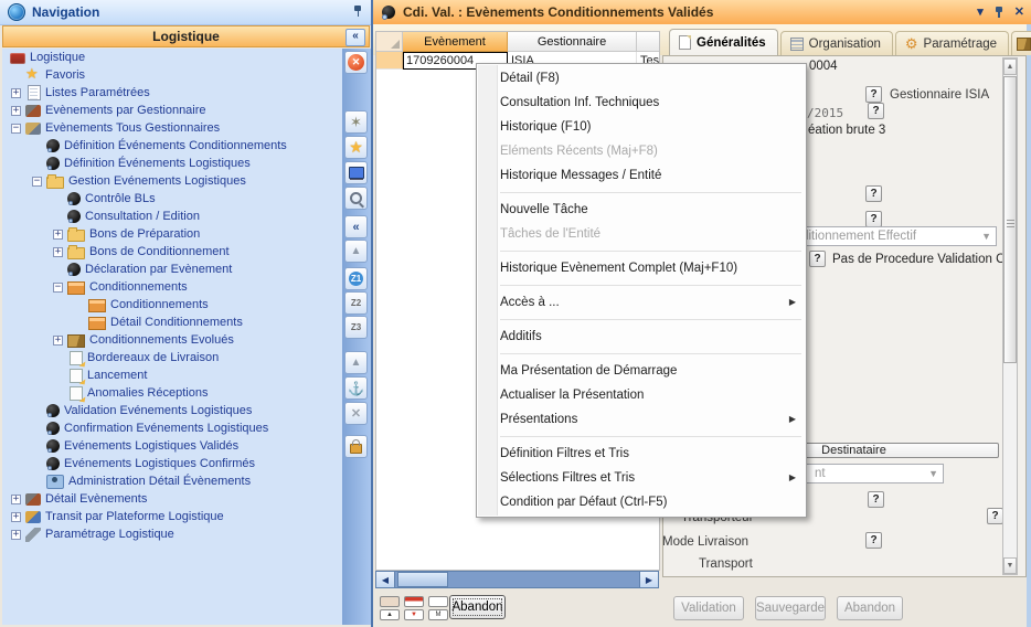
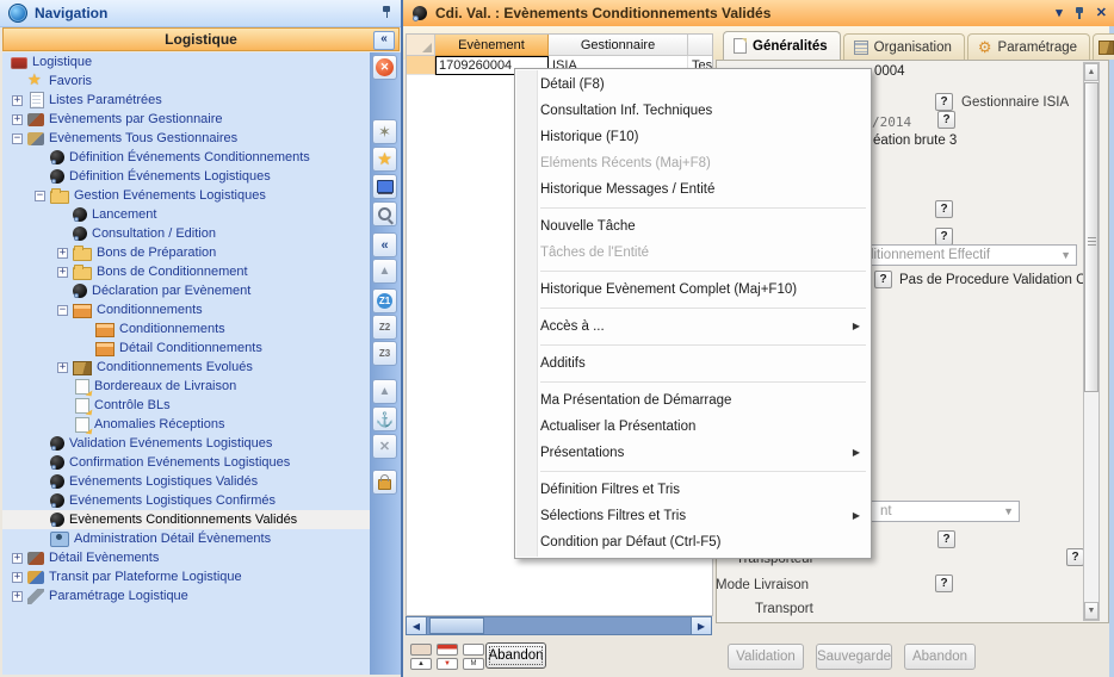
  Navigation
  Logistique
  «
  Logistique
  Favoris
  +
  Listes Paramétrées
  +
  Evènements par Gestionnaire
  −
  Evènements Tous Gestionnaires
  Définition Événements Conditionnements
  Définition Événements Logistiques
  −
  Gestion Evénements Logistiques
- Contrôle BLs
+ Lancement
  Consultation / Edition
  +
  Bons de Préparation
  +
  Bons de Conditionnement
  Déclaration par Evènement
  −
  Conditionnements
  Conditionnements
  Détail Conditionnements
  +
  Conditionnements Evolués
  Bordereaux de Livraison
- Lancement
+ Contrôle BLs
  Anomalies Réceptions
  Validation Evénements Logistiques
  Confirmation Evénements Logistiques
  Evénements Logistiques Validés
  Evénements Logistiques Confirmés
+ Evènements Conditionnements Validés
  Administration Détail Évènements
  +
  Détail Evènements
  +
  Transit par Plateforme Logistique
  +
  Paramétrage Logistique
  ✕
  ✶
  ★
  «
  ▲
  Z1
  Z2
  Z3
  ▲
  ⚓
  ✕
  Cdi. Val. : Evènements Conditionnements Validés
  ▾
  ✕
  Evènement
  Gestionnaire
  1709260004
  ISIA
  Tes
  ◀
  ▶
  Généralités
  Organisation
  ⚙
  Paramétrage
  0004
  ?
  Gestionnaire ISIA
- /2015
+ /2014
  ?
  éation brute 3
  ?
  ?
  itionnement Effectif
  ▼
  ?
  Pas de Procedure Validation C
- Destinataire
  nt
  ▼
  ?
  Transporteur
  ?
  Mode Livraison
  ?
  Transport
  Abandon
  Validation
  Sauvegarde
  Abandon
  Détail (F8)
  Consultation Inf. Techniques
  Historique (F10)
  Eléments Récents (Maj+F8)
  Historique Messages / Entité
  Nouvelle Tâche
  Tâches de l'Entité
  Historique Evènement Complet (Maj+F10)
  Accès à ...
  ▶
  Additifs
  Ma Présentation de Démarrage
  Actualiser la Présentation
  Présentations
  ▶
  Définition Filtres et Tris
  Sélections Filtres et Tris
  ▶
  Condition par Défaut (Ctrl-F5)
